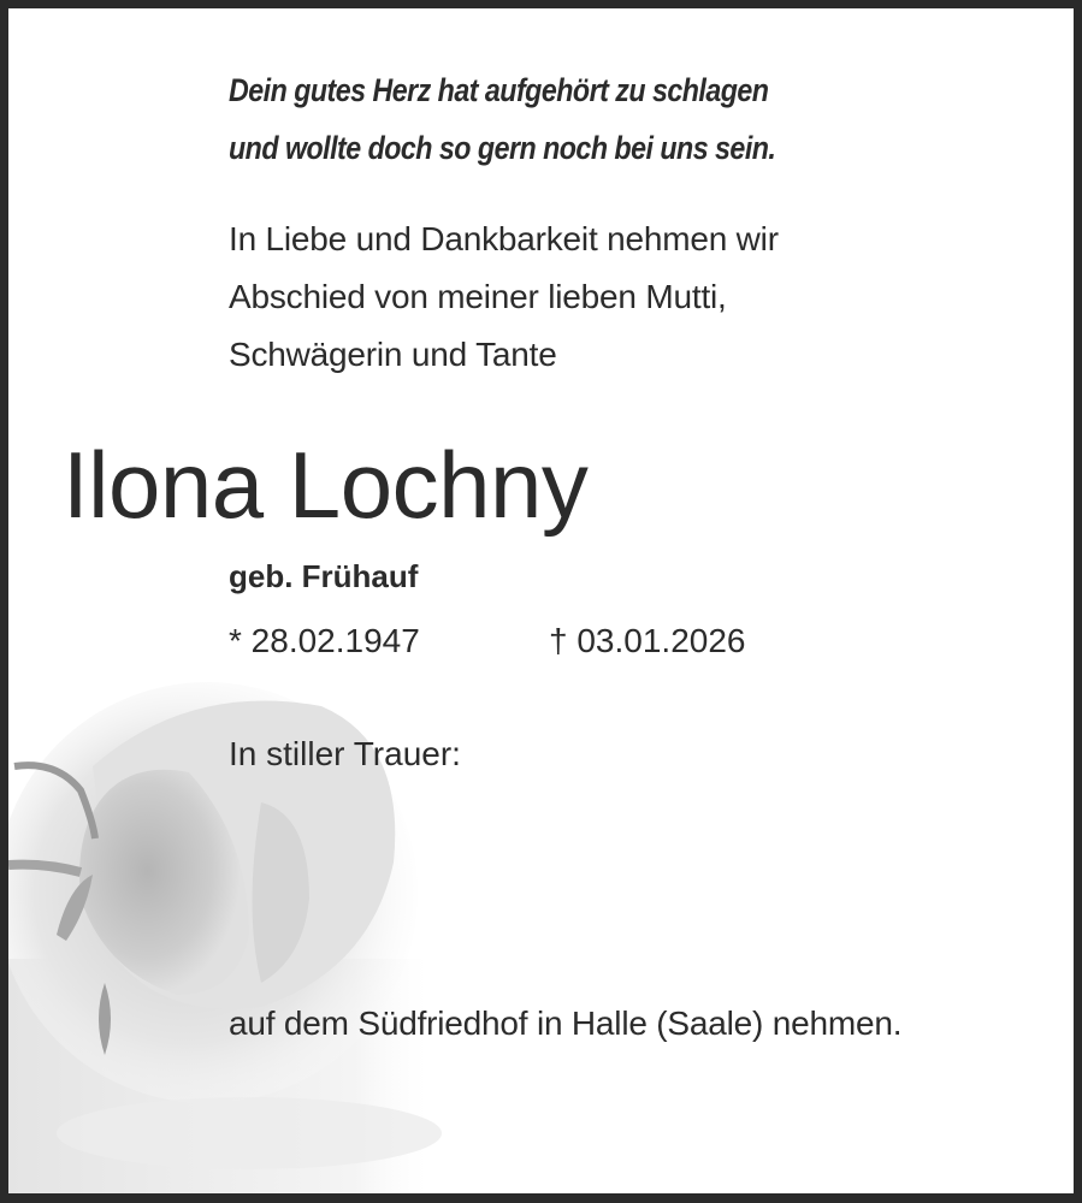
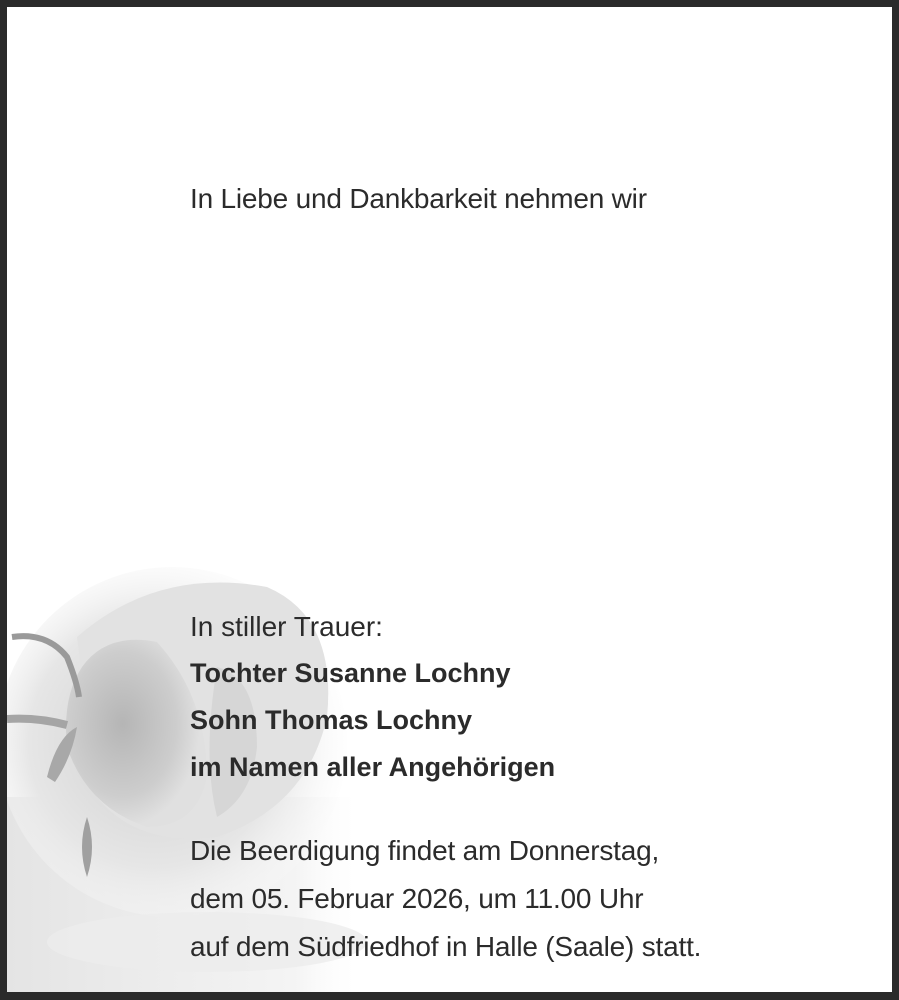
- Dein gutes Herz hat aufgehört zu schlagen
- und wollte doch so gern noch bei uns sein.
  In Liebe und Dankbarkeit nehmen wir
- Abschied von meiner lieben Mutti,
- Schwägerin und Tante
- Ilona Lochny
- geb. Frühauf
- * 28.02.1947
- † 03.01.2026
  In stiller Trauer:
+ Tochter Susanne Lochny
+ Sohn Thomas Lochny
+ im Namen aller Angehörigen
+ Die Beerdigung findet am Donnerstag,
+ dem 05. Februar 2026, um 11.00 Uhr
- auf dem Südfriedhof in Halle (Saale) nehmen.
+ auf dem Südfriedhof in Halle (Saale) statt.
